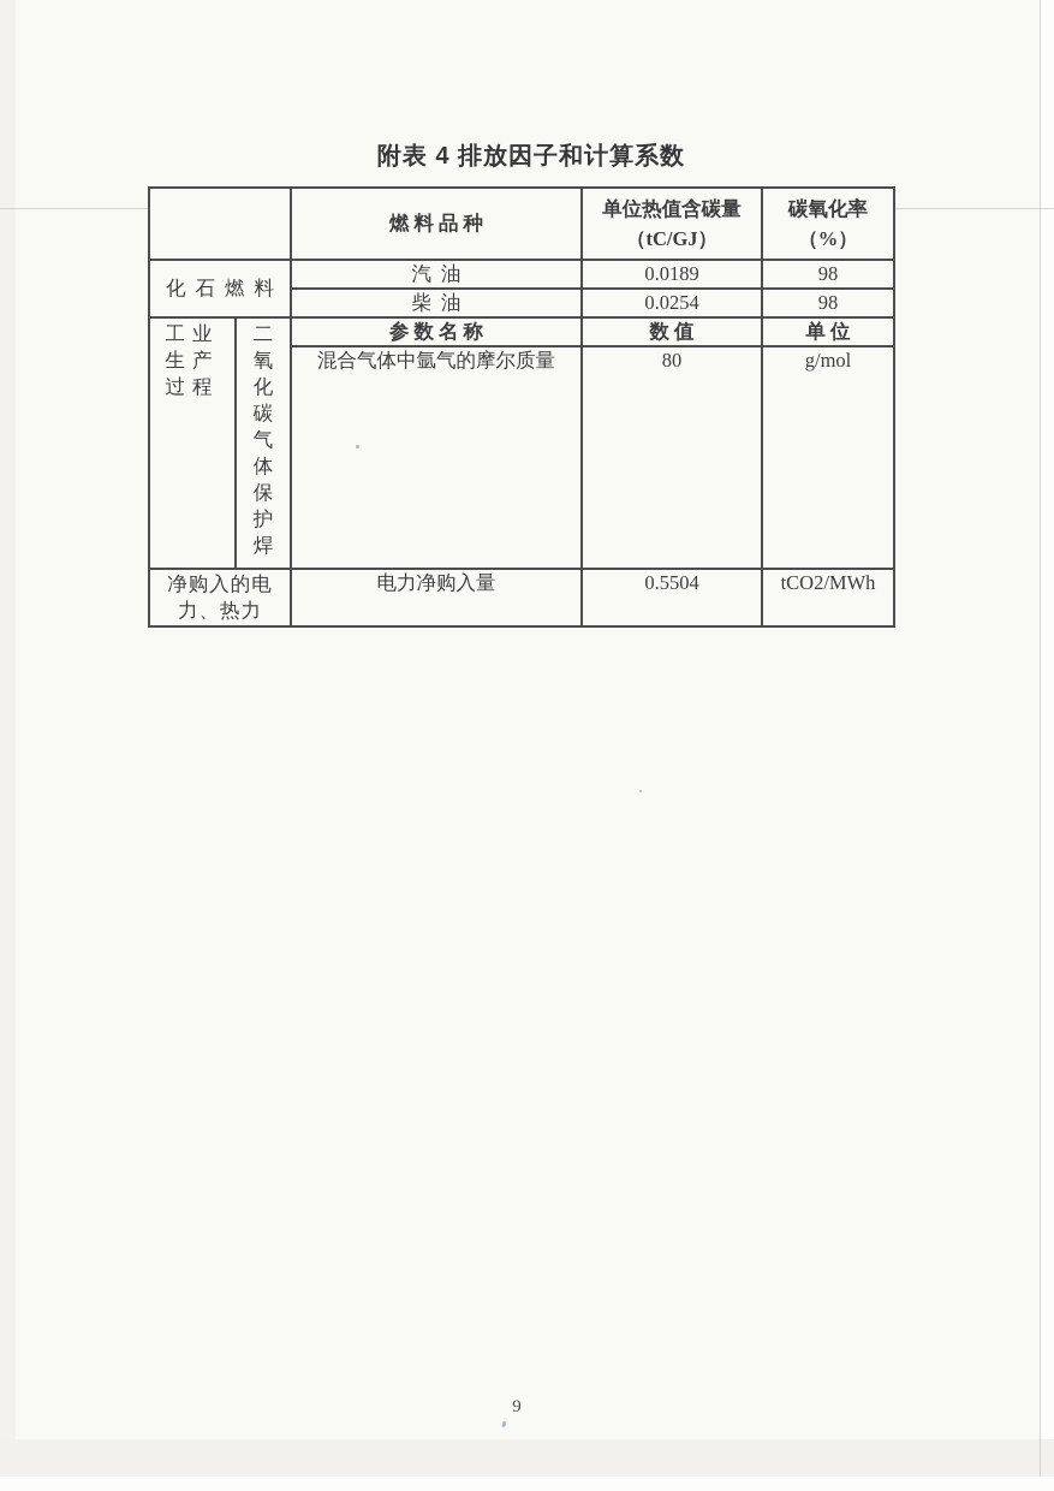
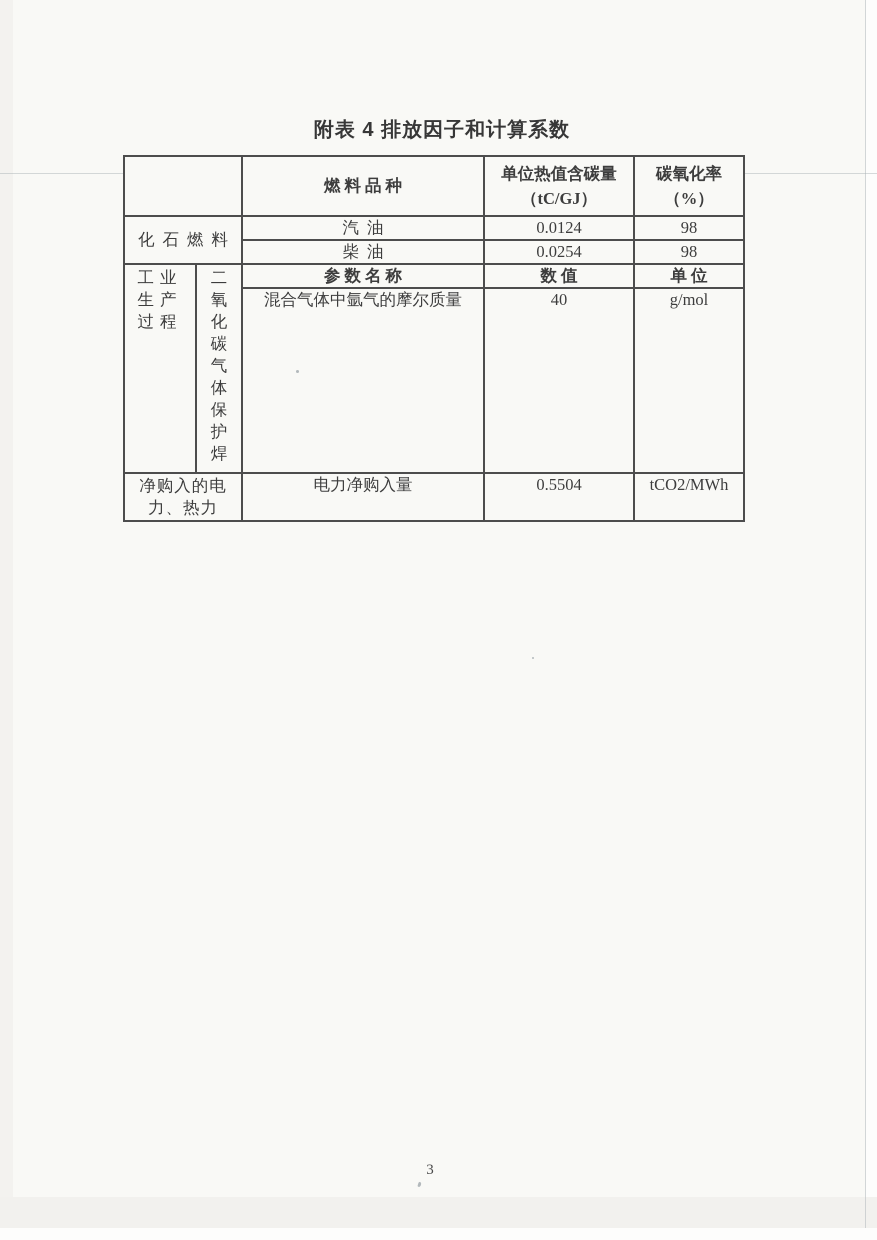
  附表 4 排放因子和计算系数
  	燃料品种	单位热值含碳量 （tC/GJ）	碳氧化率 （%）
- 化石燃料	汽油	0.0189	98
+ 化石燃料	汽油	0.0124	98
  柴油	0.0254	98
  工业生产过程	二氧化碳气体保护焊	参数名称	数值	单位
- 混合气体中氩气的摩尔质量	80	g/mol
+ 混合气体中氩气的摩尔质量	40	g/mol
  净购入的电力、热力	电力净购入量	0.5504	tCO2/MWh
- 9
+ 3
